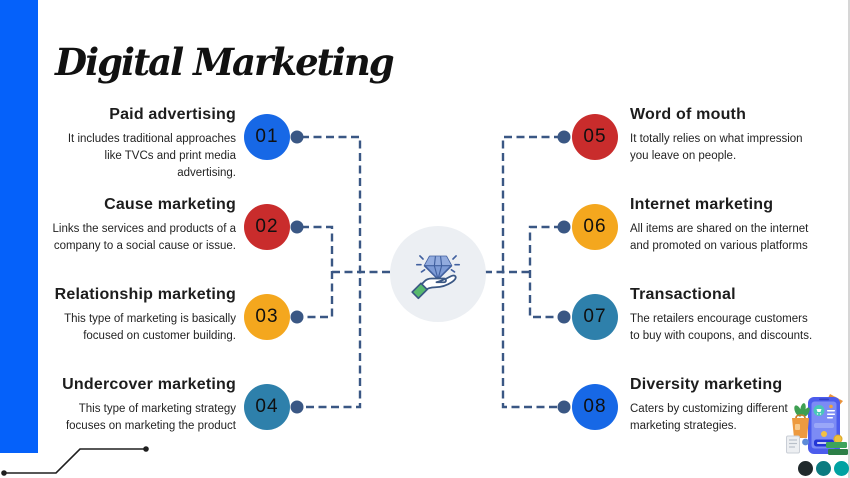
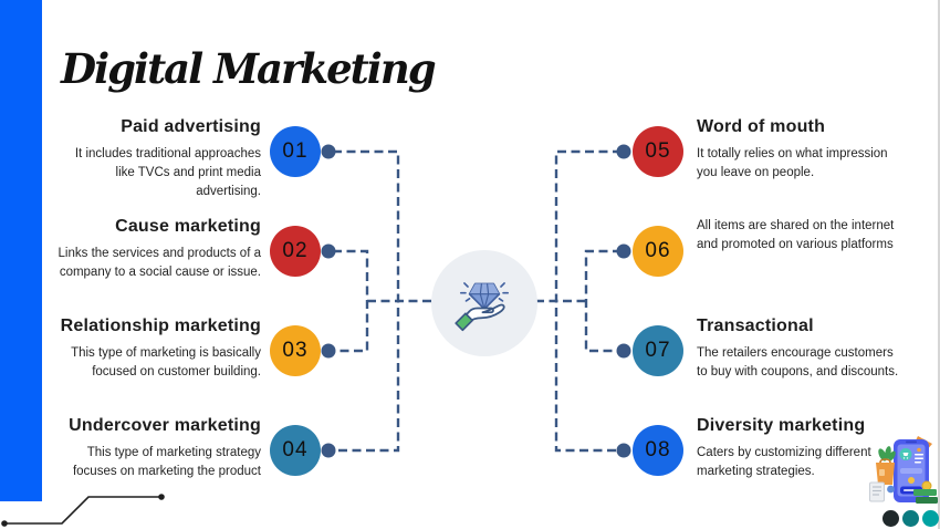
  Digital Market
  Paid advertising
  It includes traditional approaches like TVCs and print media advertising.
  Cause marketing
  Links the services and products of a company to a social cause or issue.
  Relationship marketing
  This type of marketing is basically focused on customer building.
  Undercover marketing
  This type of marketing strategy focuses on marketing the product
  Word of mouth
  It totally relies on what impression you leave on people.
- Internet marketing
  All items are shared on the internet and promoted on various platforms
  Transactional
  The retailers encourage customers to buy with coupons, and discounts.
  Diversity marketing
  Caters by customizing different marketing strategies.
  01
  02
  03
  04
  05
  06
  07
  08
